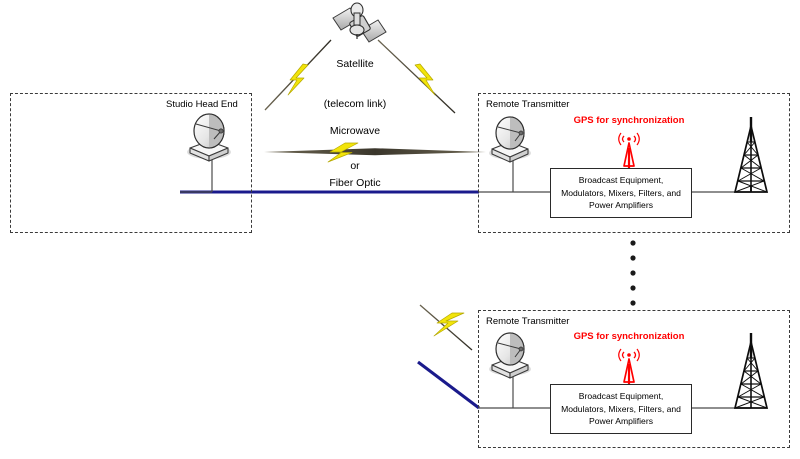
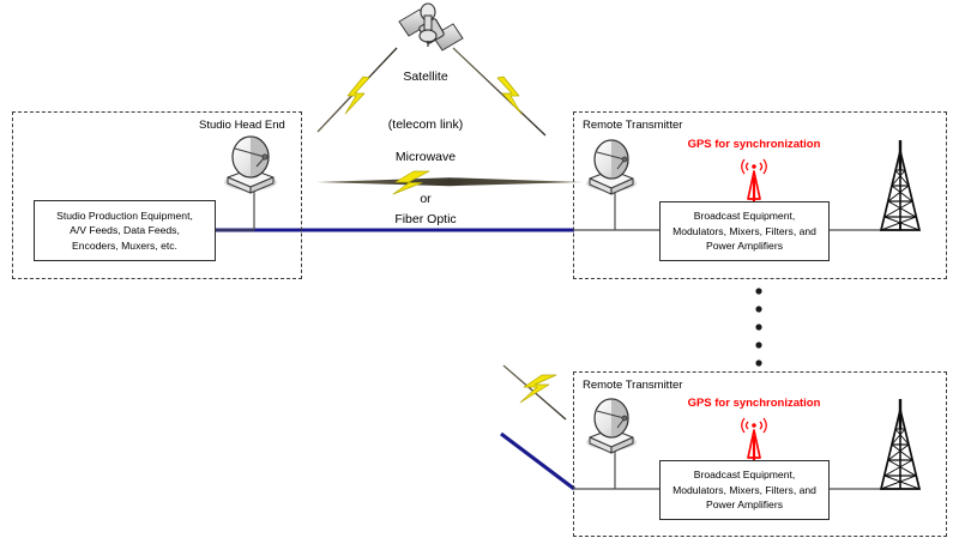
  Studio Head End
+ Studio Production Equipment,
+ A/V Feeds, Data Feeds,
+ Encoders, Muxers, etc.
  Satellite
  (telecom link)
  Microwave
  or
  Fiber Optic
  Remote Transmitter
  GPS for synchronization
  Broadcast Equipment,
  Modulators, Mixers, Filters, and
  Power Amplifiers
  Remote Transmitter
  GPS for synchronization
  Broadcast Equipment,
  Modulators, Mixers, Filters, and
  Power Amplifiers
